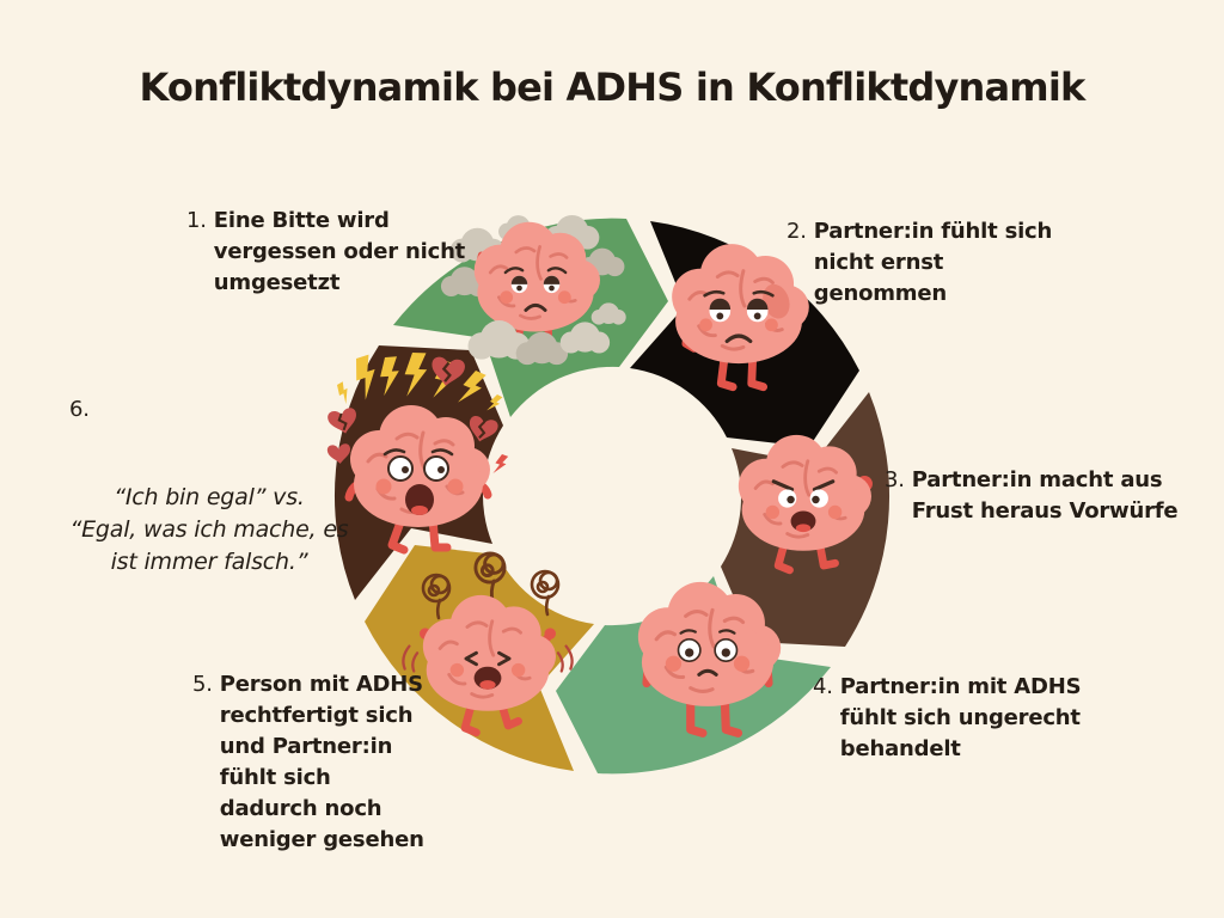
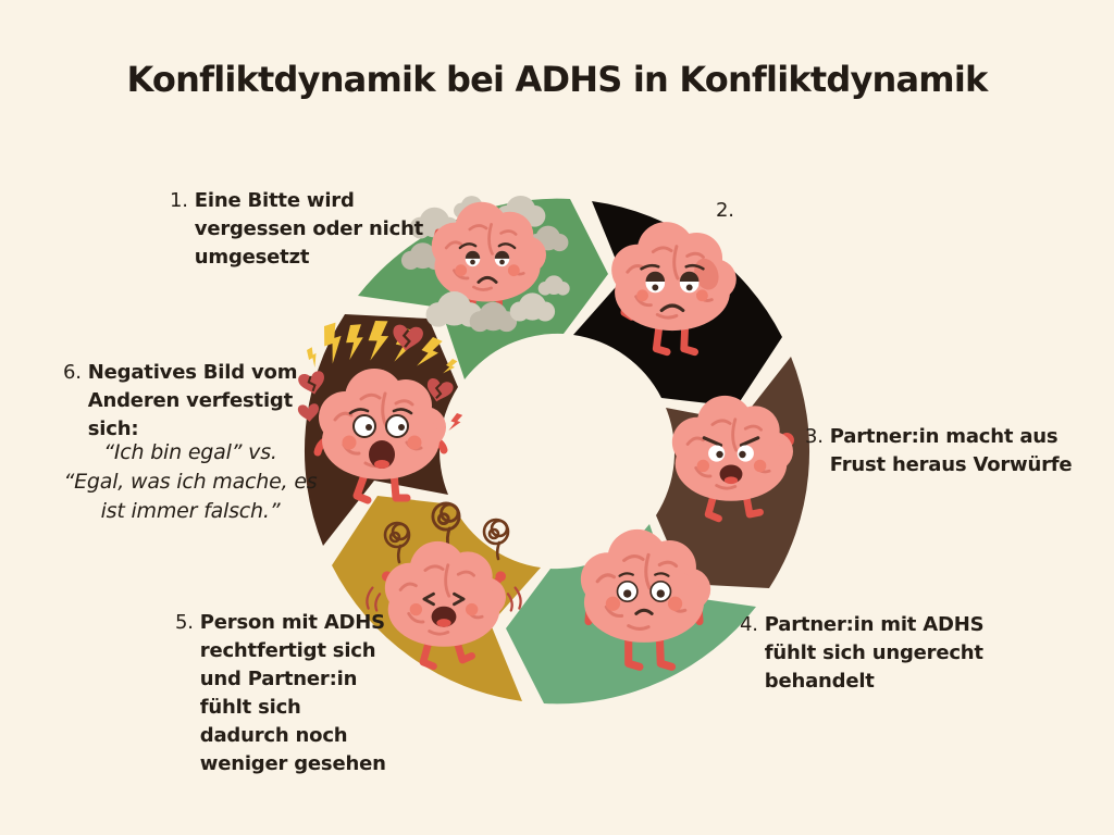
  Konfliktdynamik bei ADHS in Konfliktdynamik
  1.
  Eine Bitte wird
  vergessen oder nicht
  umgesetzt
  2.
- Partner:in fühlt sich
- nicht ernst
- genommen
  3.
  Partner:in macht aus
  Frust heraus Vorwürfe
  4.
  Partner:in mit ADHS
  fühlt sich ungerecht
  behandelt
  5.
  Person mit ADHS
  rechtfertigt sich
  und Partner:in
  fühlt sich
  dadurch noch
  weniger gesehen
  6.
+ Negatives Bild vom
+ Anderen verfestigt
+ sich:
  “Ich bin egal” vs.
  “Egal, was ich mache, es
  ist immer falsch.”
